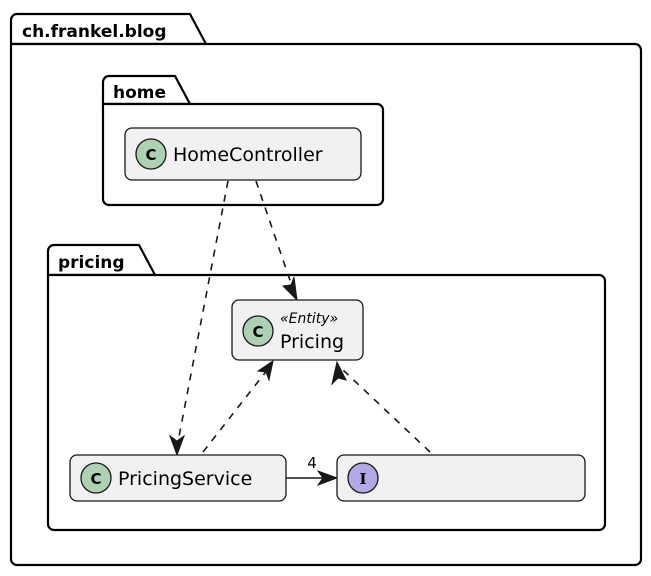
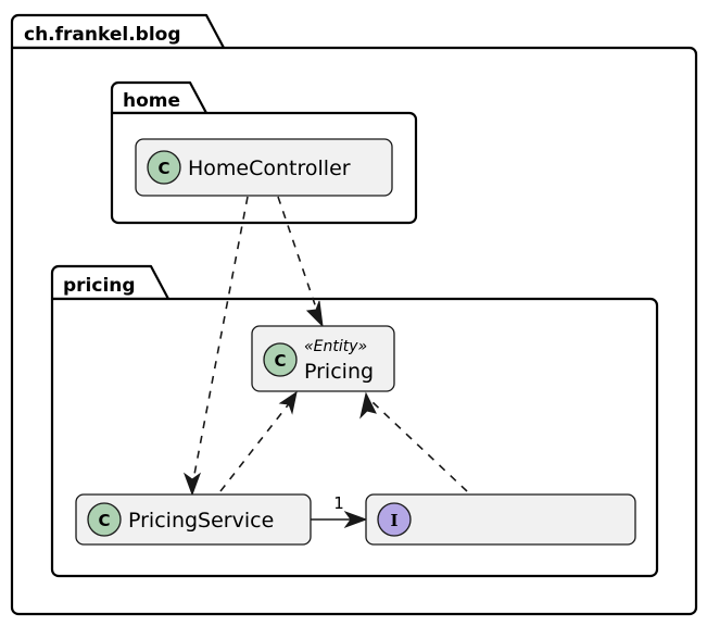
  ch.frankel.blog
  home
  pricing
- 4
+ 1
  C
  HomeController
  C
  «Entity»
  Pricing
  C
  PricingService
  I
